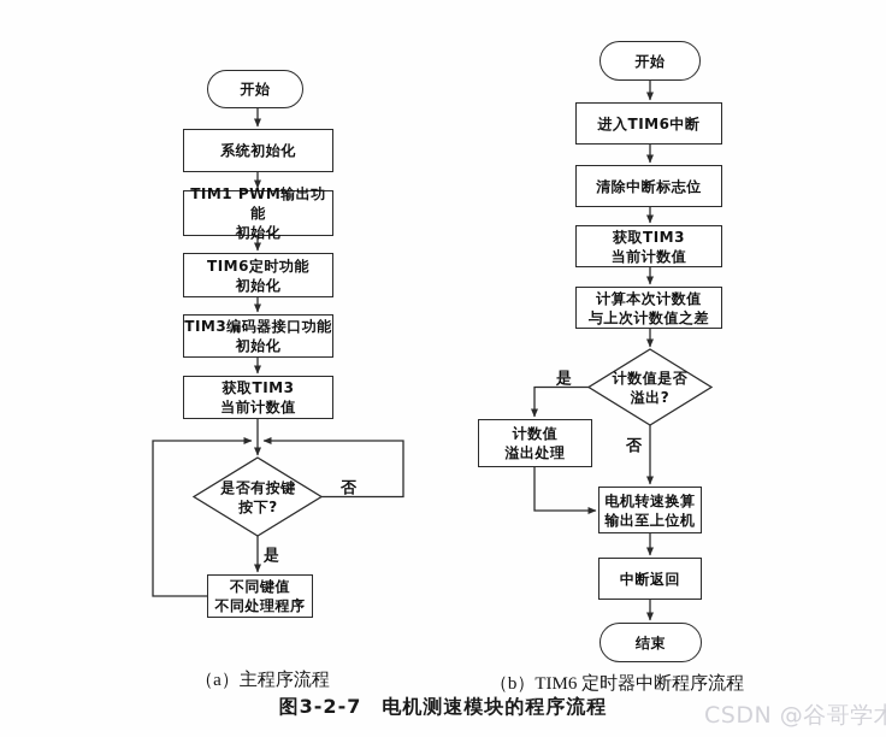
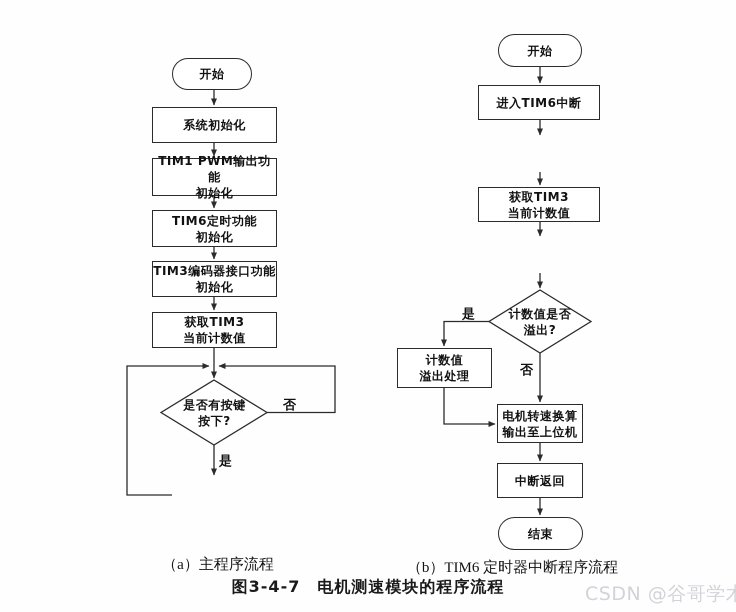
  开始
  系统初始化
  TIM1 PWM输出功能
  初始化
  TIM6定时功能
  初始化
  TIM3编码器接口功能
  初始化
  获取TIM3
  当前计数值
  是否有按键
  按下?
- 不同键值
- 不同处理程序
  是
  否
  （a）主程序流程
  开始
  进入TIM6中断
- 清除中断标志位
  获取TIM3
  当前计数值
- 计算本次计数值
- 与上次计数值之差
  计数值是否
  溢出?
  计数值
  溢出处理
  电机转速换算
  输出至上位机
  中断返回
  结束
  是
  否
  （b）TIM6 定时器中断程序流程
- 图3-2-7 电机测速模块的程序流程
+ 图3-4-7 电机测速模块的程序流程
  CSDN @谷哥学术
